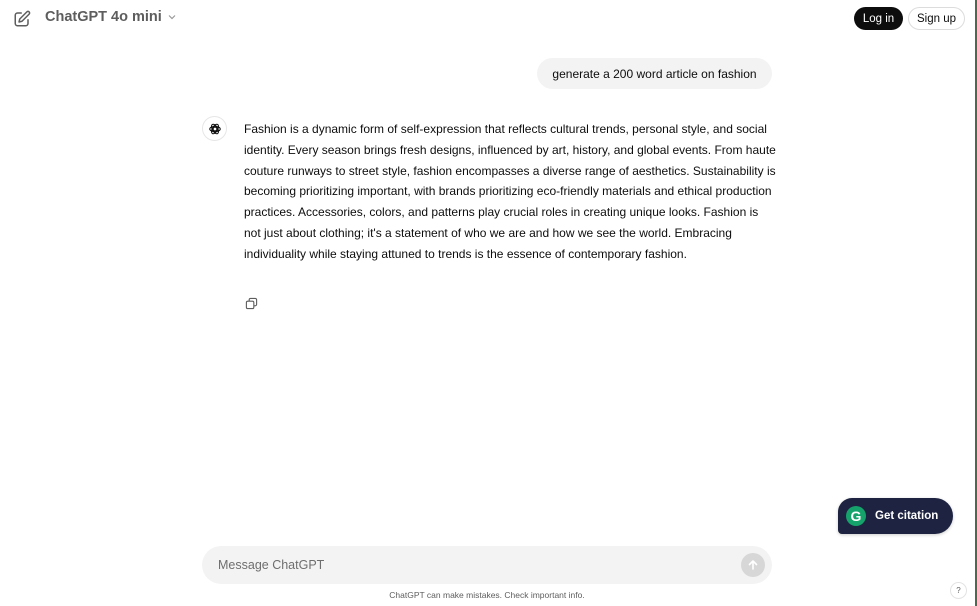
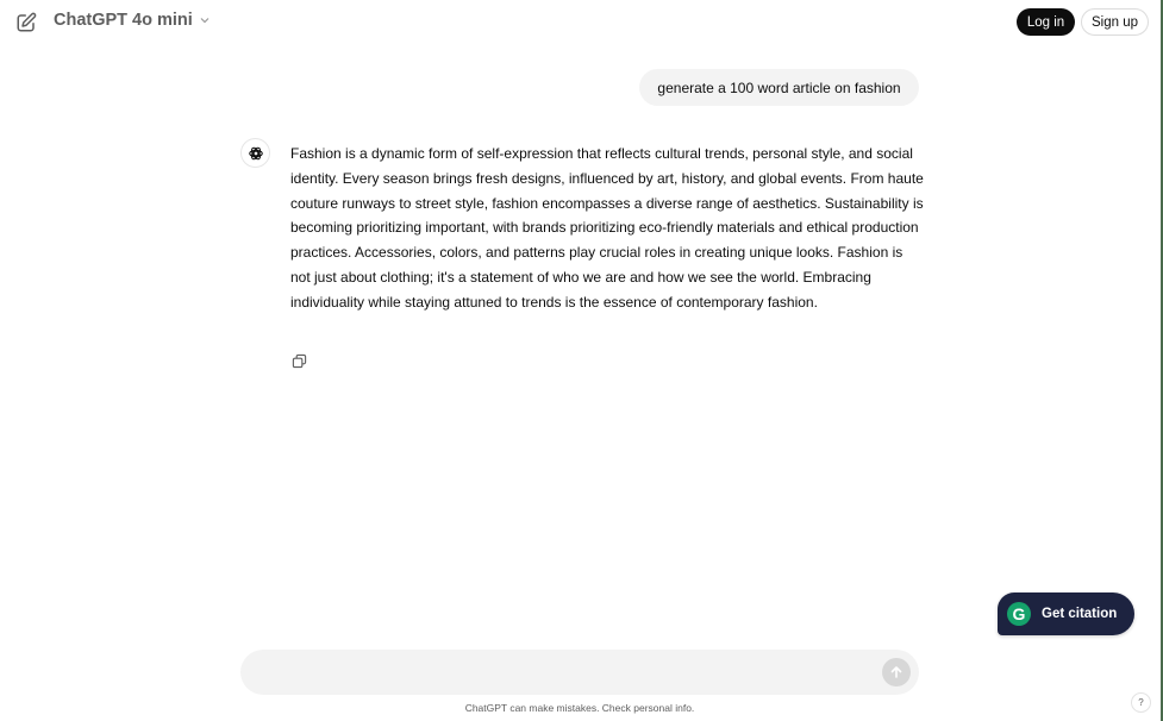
  ChatGPT 4o mini
  Log in
  Sign up
- generate a 200 word article on fashion
+ generate a 100 word article on fashion
  Fashion is a dynamic form of self-expression that reflects cultural trends, personal style, and social identity. Every season brings fresh designs, influenced by art, history, and global events. From haute couture runways to street style, fashion encompasses a diverse range of aesthetics. Sustainability is becoming prioritizing important, with brands prioritizing eco-friendly materials and ethical production practices. Accessories, colors, and patterns play crucial roles in creating unique looks. Fashion is not just about clothing; it's a statement of who we are and how we see the world. Embracing individuality while staying attuned to trends is the essence of contemporary fashion.
  G
  Get citation
- Message ChatGPT
- ChatGPT can make mistakes. Check important info.
+ ChatGPT can make mistakes. Check personal info.
  ?
